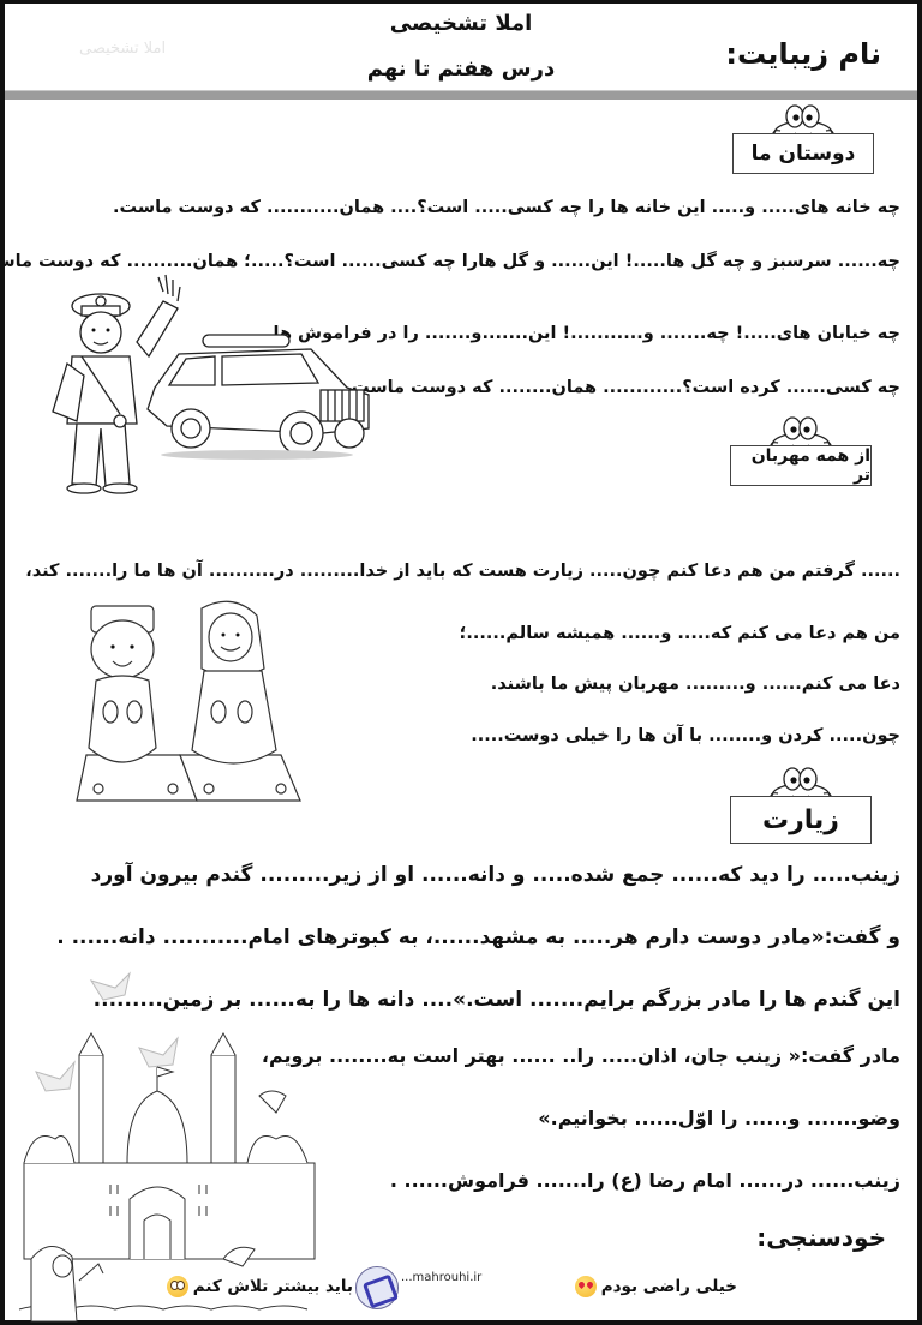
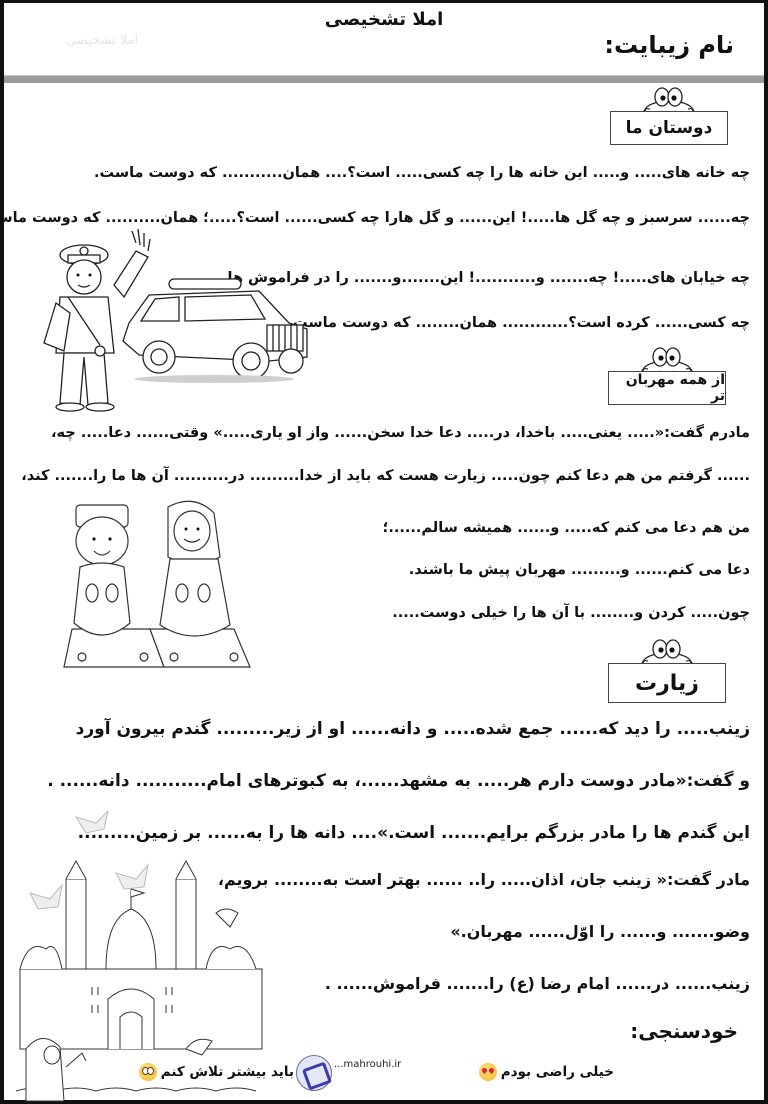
  املا تشخیصی
  املا تشخیصی
- درس هفتم تا نهم
  نام زیبایت:
  دوستان ما
  چه خانه های..... و..... این خانه ها را چه کسی..... است؟.... همان........... که دوست ماست.
  چه...... سرسبز و چه گل ها.....! این...... و گل هارا چه کسی...... است؟.....؛ همان.......... که دوست ماس
  چه خیابان های.....! چه....... و...........! این.......و....... را در فراموش ها
  چه کسی...... کرده است؟............ همان........ که دوست ماست
  از همه مهربان تر
+ مادرم گفت:«..... یعنی..... باخدا، در..... دعا خدا سخن...... واز او یاری.....» وقتی...... دعا..... چه،
  ...... گرفتم من هم دعا کنم چون..... زیارت هست که باید از خدا......... در.......... آن ها ما را....... کند،
  من هم دعا می کنم که..... و...... همیشه سالم......؛
  دعا می کنم...... و......... مهربان پیش ما باشند.
  چون..... کردن و........ با آن ها را خیلی دوست.....
  زیارت
  زینب..... را دید که...... جمع شده..... و دانه...... او از زیر......... گندم بیرون آورد
  و گفت:«مادر دوست دارم هر..... به مشهد......، به کبوترهای امام........... دانه...... .
  این گندم ها را مادر بزرگم برایم....... است.».... دانه ها را به...... بر زمین........
  مادر گفت:« زینب جان، اذان..... را.. ...... بهتر است به........ برویم،
- وضو....... و...... را اوّل...... بخوانیم.»
+ وضو....... و...... را اوّل...... مهربان.»
  زینب...... در...... امام رضا (ع) را....... فراموش...... .
  خودسنجی:
  خیلی راضی بودم
  ...mahrouhi.ir
  باید بیشتر تلاش کنم
